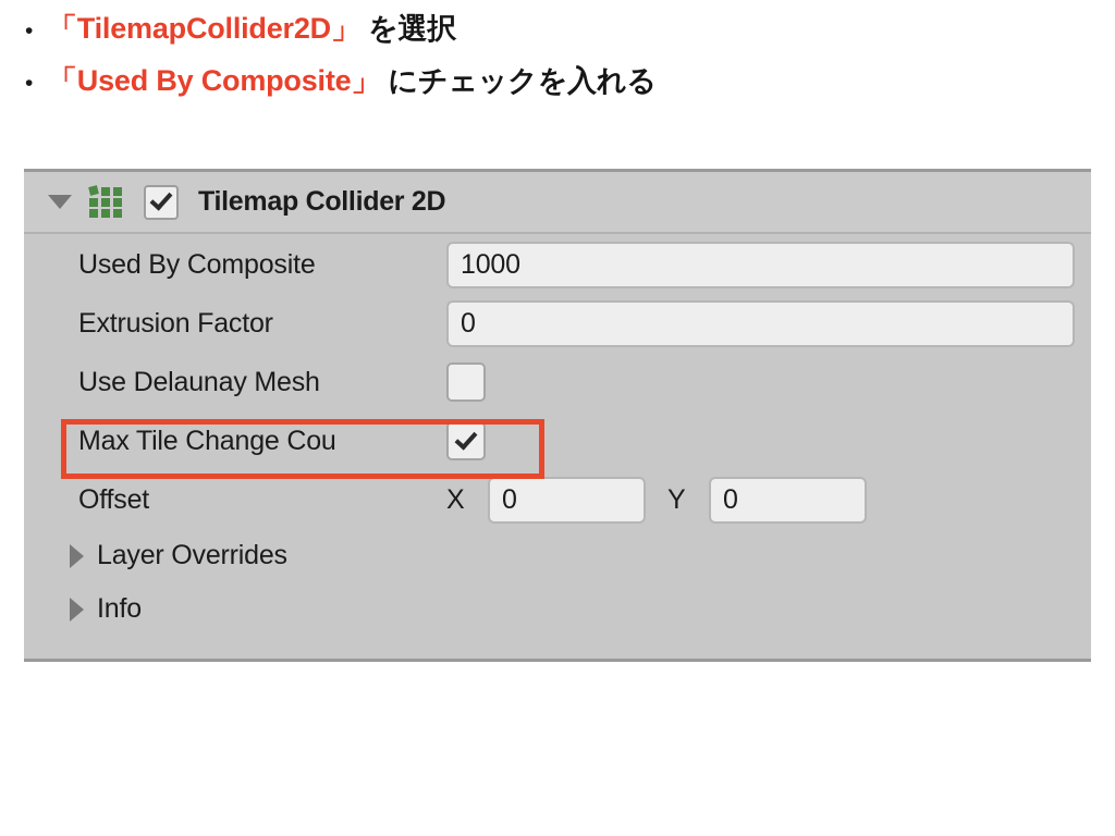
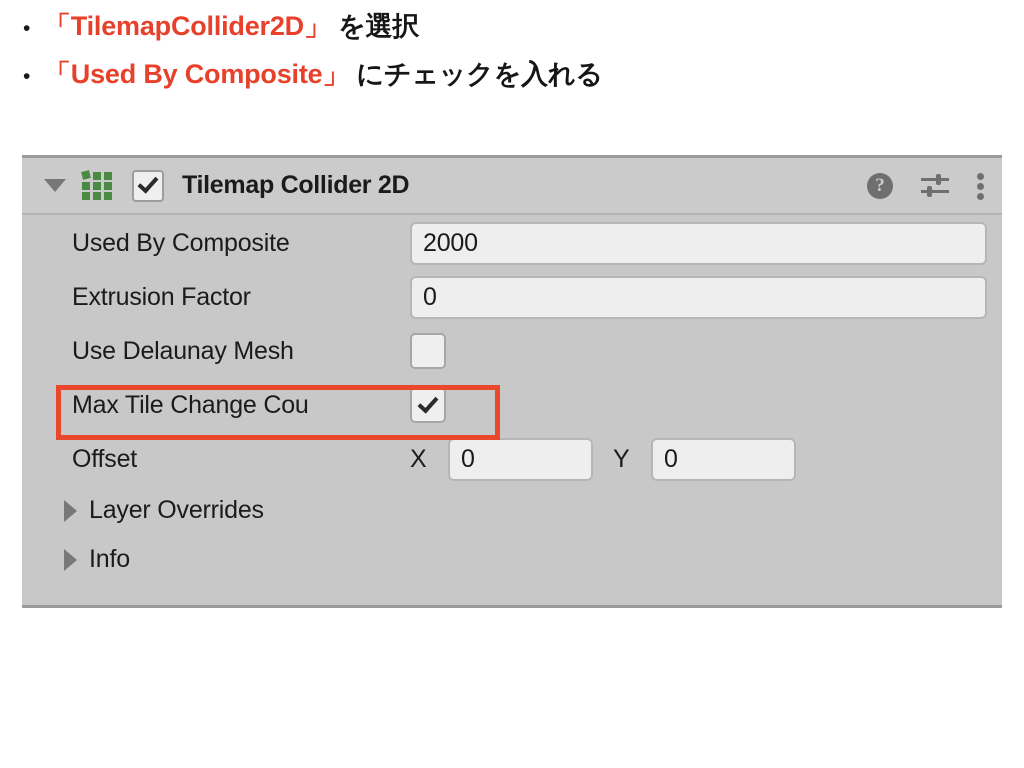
  •
  「TilemapCollider2D」 を選択
  •
  「Used By Composite」 にチェックを入れる
  Tilemap Collider 2D
+ ?
  Used By Composite
- 1000
+ 2000
  Extrusion Factor
  0
  Use Delaunay Mesh
  Max Tile Change Cou
  Offset
  X
  0
  Y
  0
  Layer Overrides
  Info
